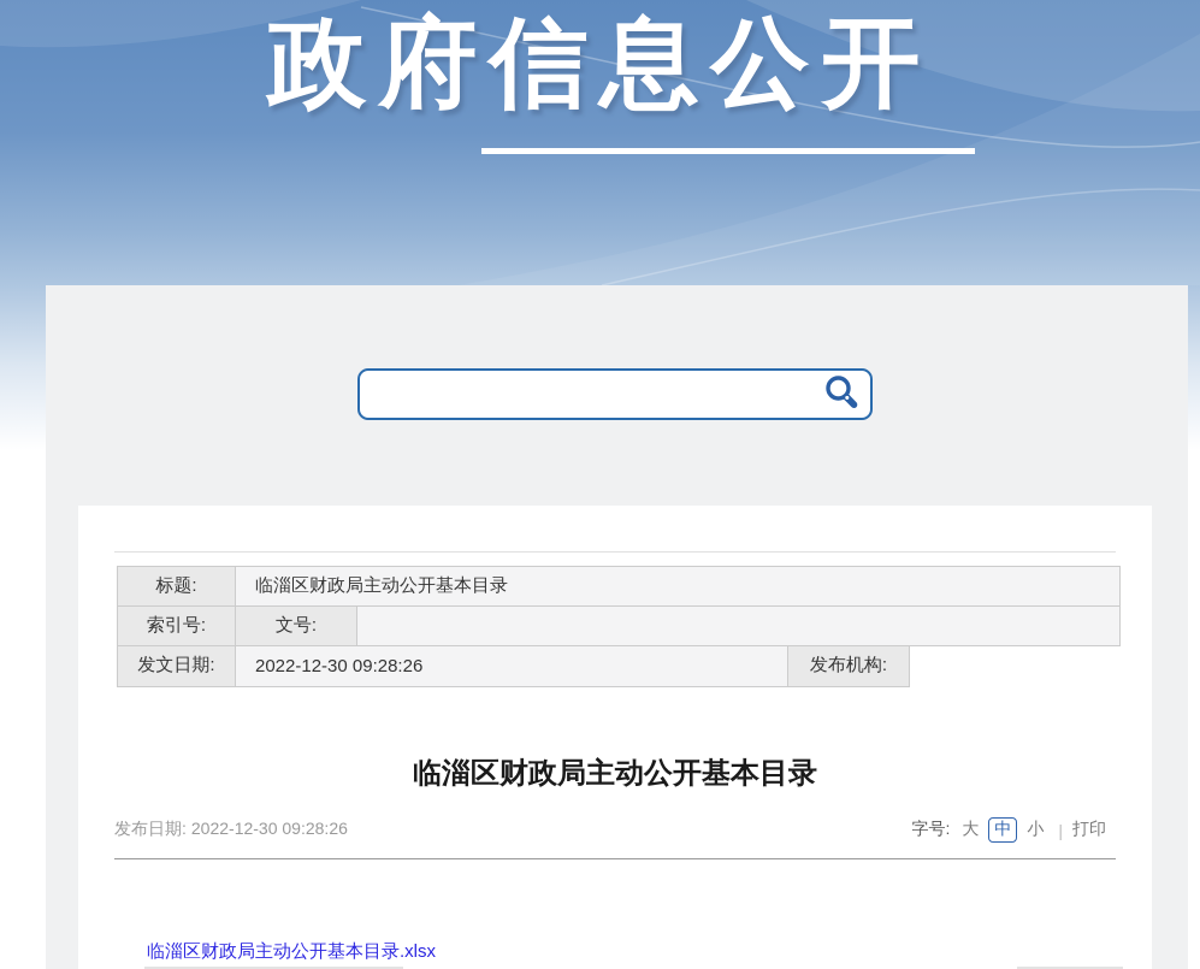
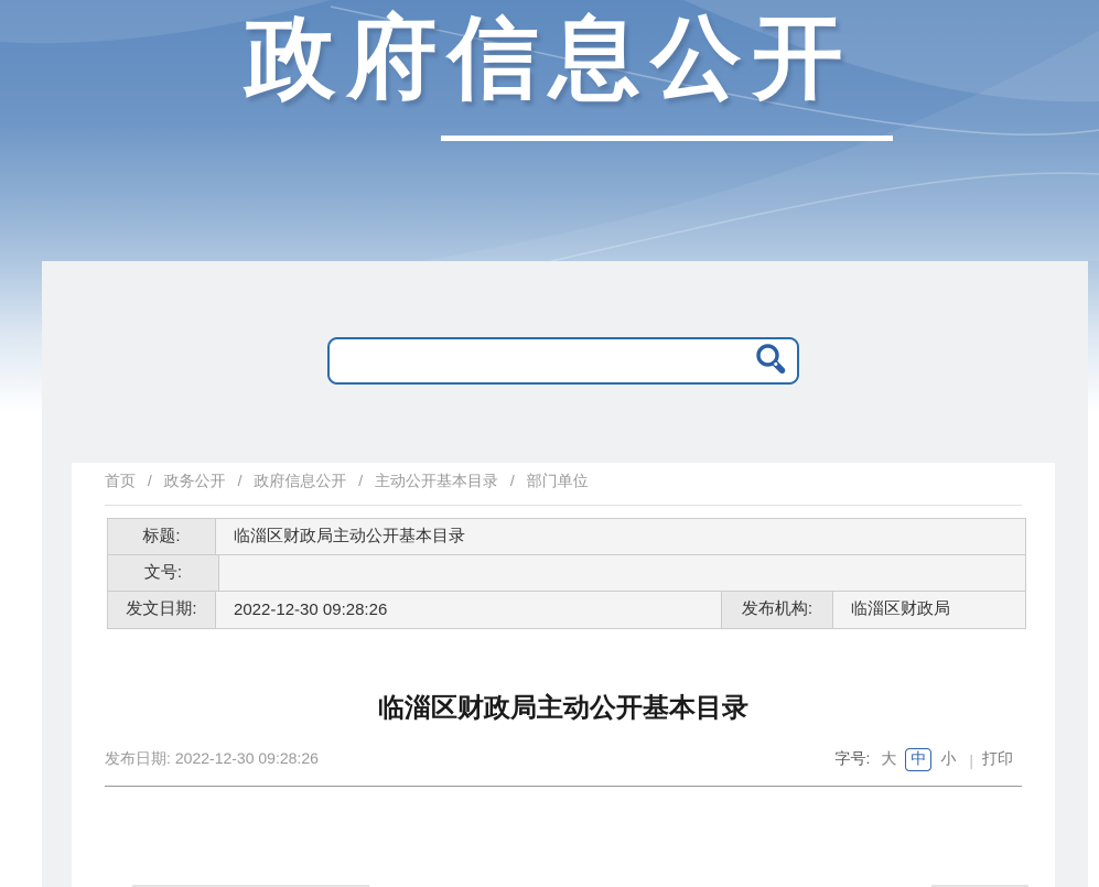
  政府信息公开
+ 首页 / 政务公开 / 政府信息公开 / 主动公开基本目录 / 部门单位
  标题:
  临淄区财政局主动公开基本目录
- 索引号:
  文号:
  发文日期:
  2022-12-30 09:28:26
  发布机构:
+ 临淄区财政局
  临淄区财政局主动公开基本目录
  发布日期: 2022-12-30 09:28:26
  字号:
  大
  中
  小
  |
  打印
- 临淄区财政局主动公开基本目录.xlsx
